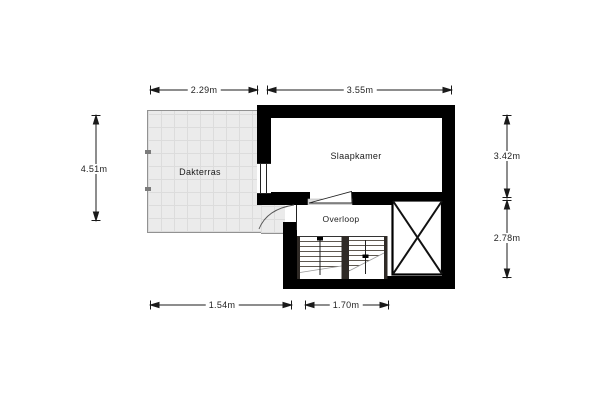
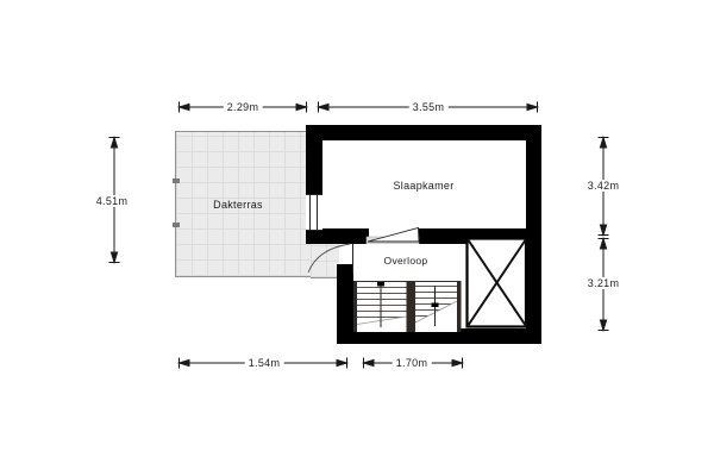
  Dakterras
  Slaapkamer
  Overloop
  2.29m
  3.55m
  4.51m
  3.42m
- 2.78m
+ 3.21m
  1.54m
  1.70m
